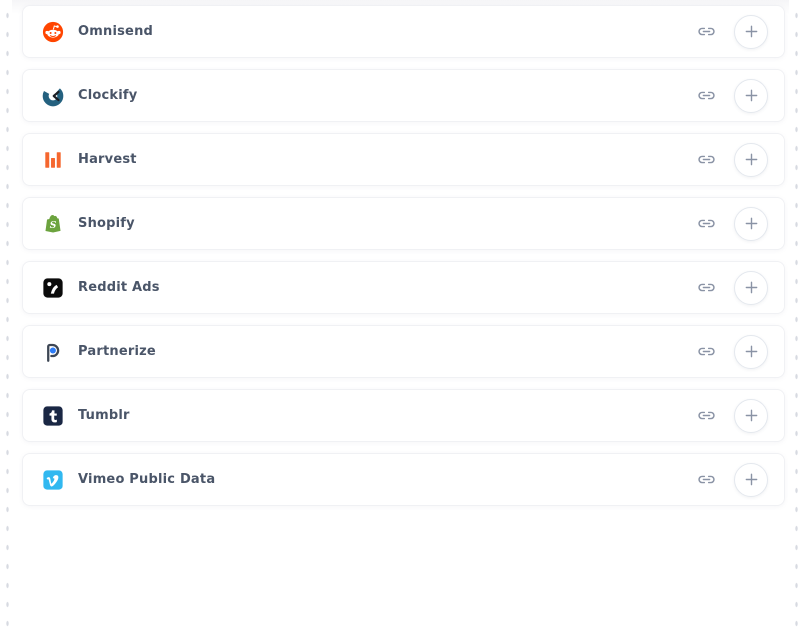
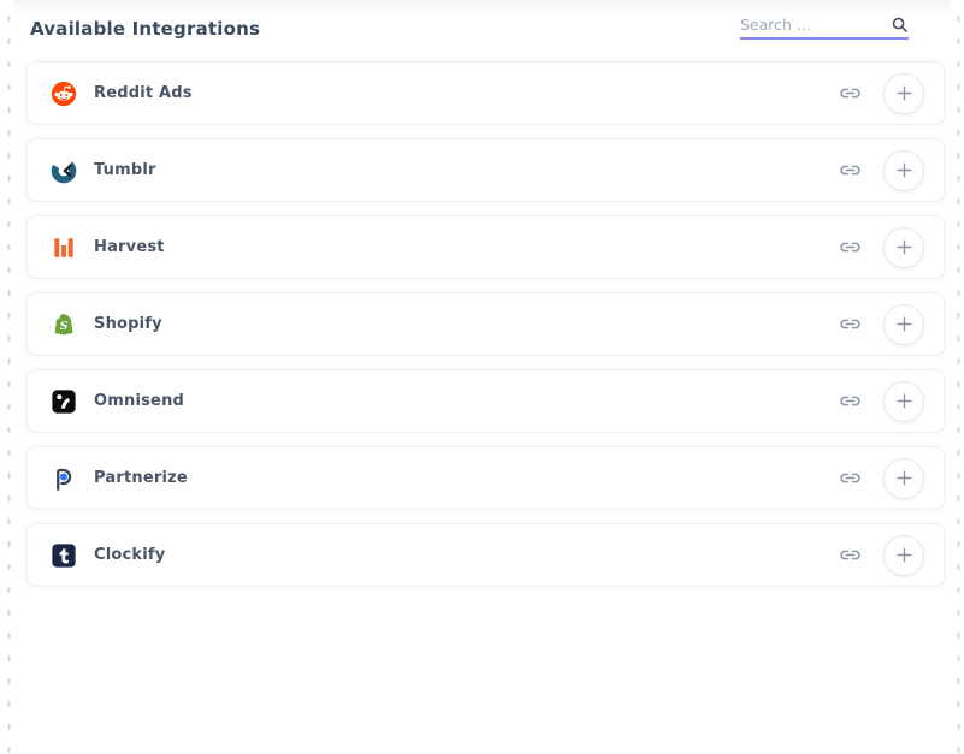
+ Available Integrations
+ Search ...
- Omnisend
+ Reddit Ads
- Clockify
+ Tumblr
  Harvest
  S
  Shopify
- Reddit Ads
+ Omnisend
  Partnerize
- Tumblr
+ Clockify
- Vimeo Public Data
